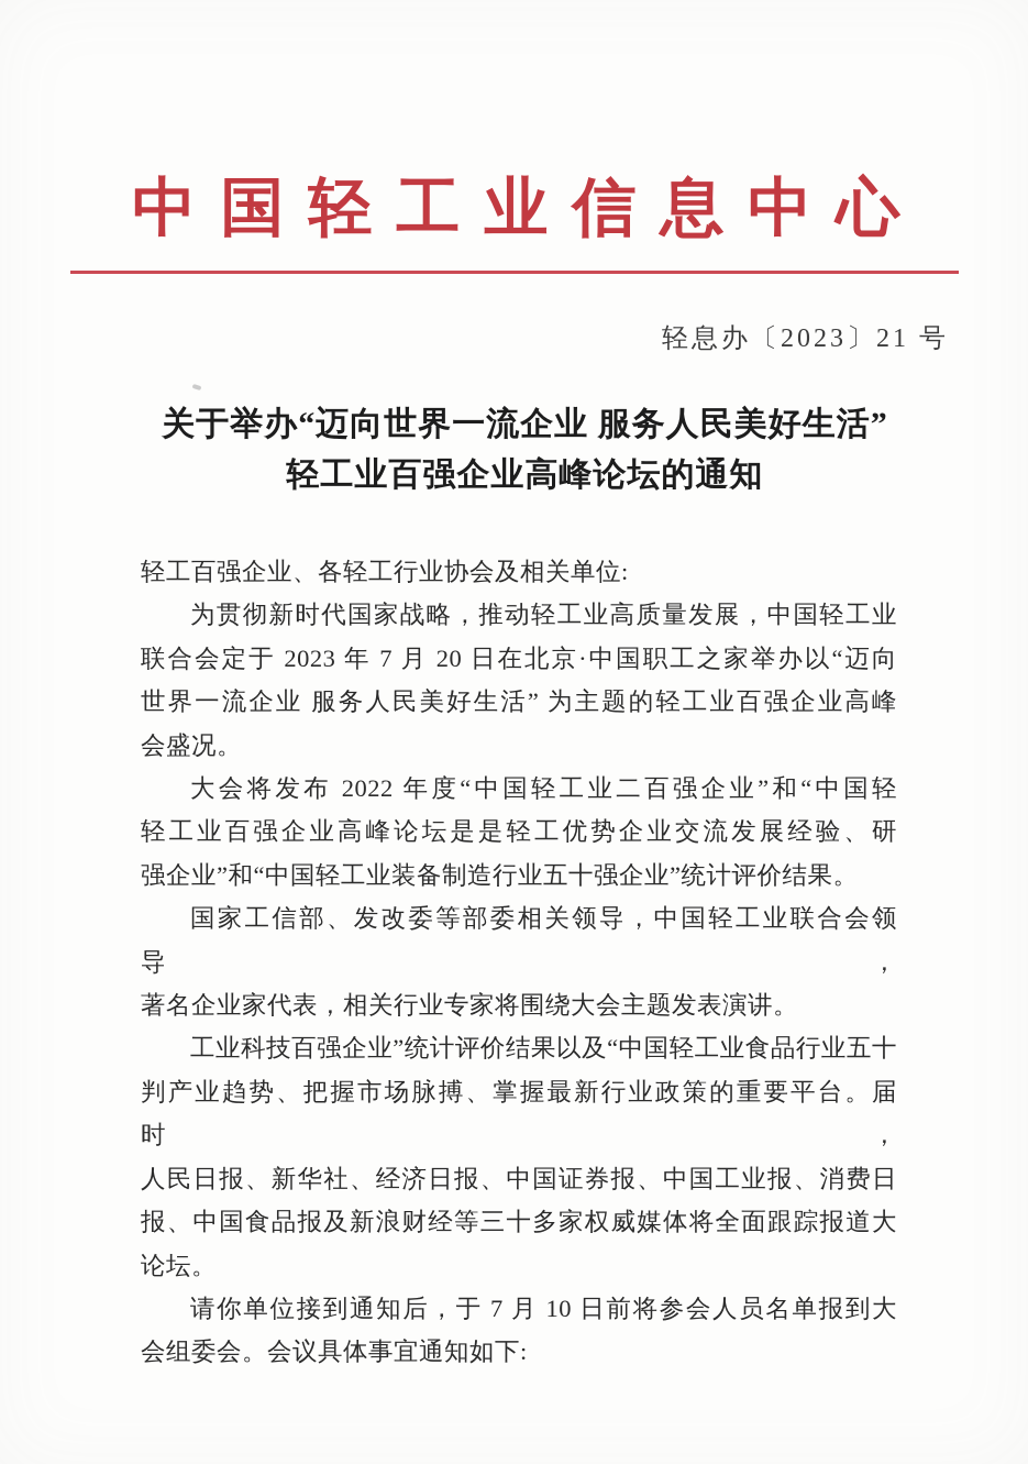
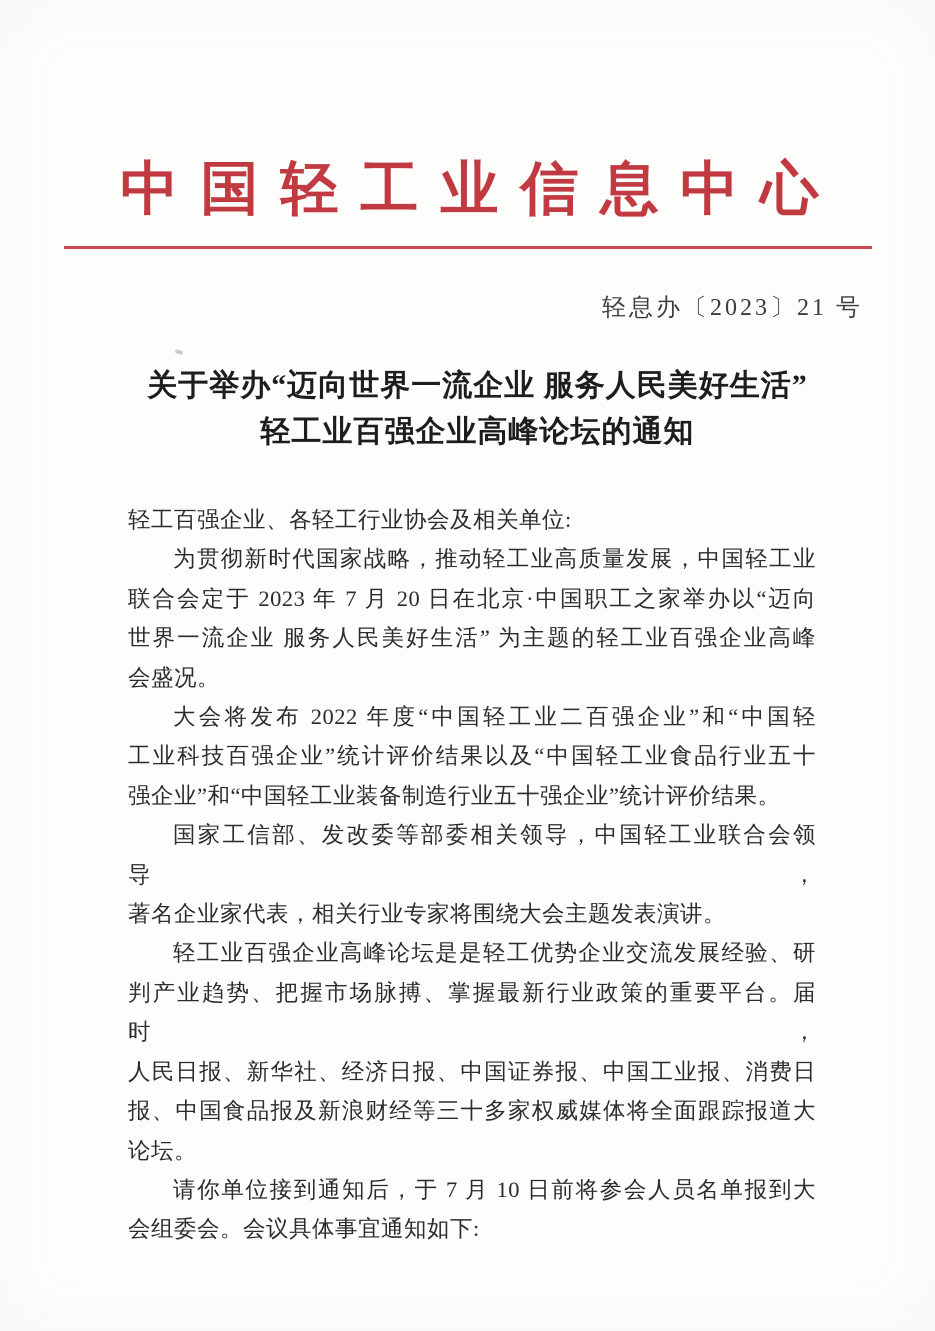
  中国轻工业信息中心
  轻息办〔2023〕21 号
  关于举办“迈向世界一流企业 服务人民美好生活”
  轻工业百强企业高峰论坛的通知
  轻工百强企业、各轻工行业协会及相关单位:
  为贯彻新时代国家战略，推动轻工业高质量发展，中国轻工业
  联合会定于 2023 年 7 月 20 日在北京·中国职工之家举办以“迈向
  世界一流企业 服务人民美好生活” 为主题的轻工业百强企业高峰
  会盛况。
  大会将发布 2022 年度“中国轻工业二百强企业”和“中国轻
- 轻工业百强企业高峰论坛是是轻工优势企业交流发展经验、研
+ 工业科技百强企业”统计评价结果以及“中国轻工业食品行业五十
  强企业”和“中国轻工业装备制造行业五十强企业”统计评价结果。
  国家工信部、发改委等部委相关领导，中国轻工业联合会领导，
  著名企业家代表，相关行业专家将围绕大会主题发表演讲。
- 工业科技百强企业”统计评价结果以及“中国轻工业食品行业五十
+ 轻工业百强企业高峰论坛是是轻工优势企业交流发展经验、研
  判产业趋势、把握市场脉搏、掌握最新行业政策的重要平台。届时，
  人民日报、新华社、经济日报、中国证券报、中国工业报、消费日
  报、中国食品报及新浪财经等三十多家权威媒体将全面跟踪报道大
  论坛。
  请你单位接到通知后，于 7 月 10 日前将参会人员名单报到大
  会组委会。会议具体事宜通知如下:
